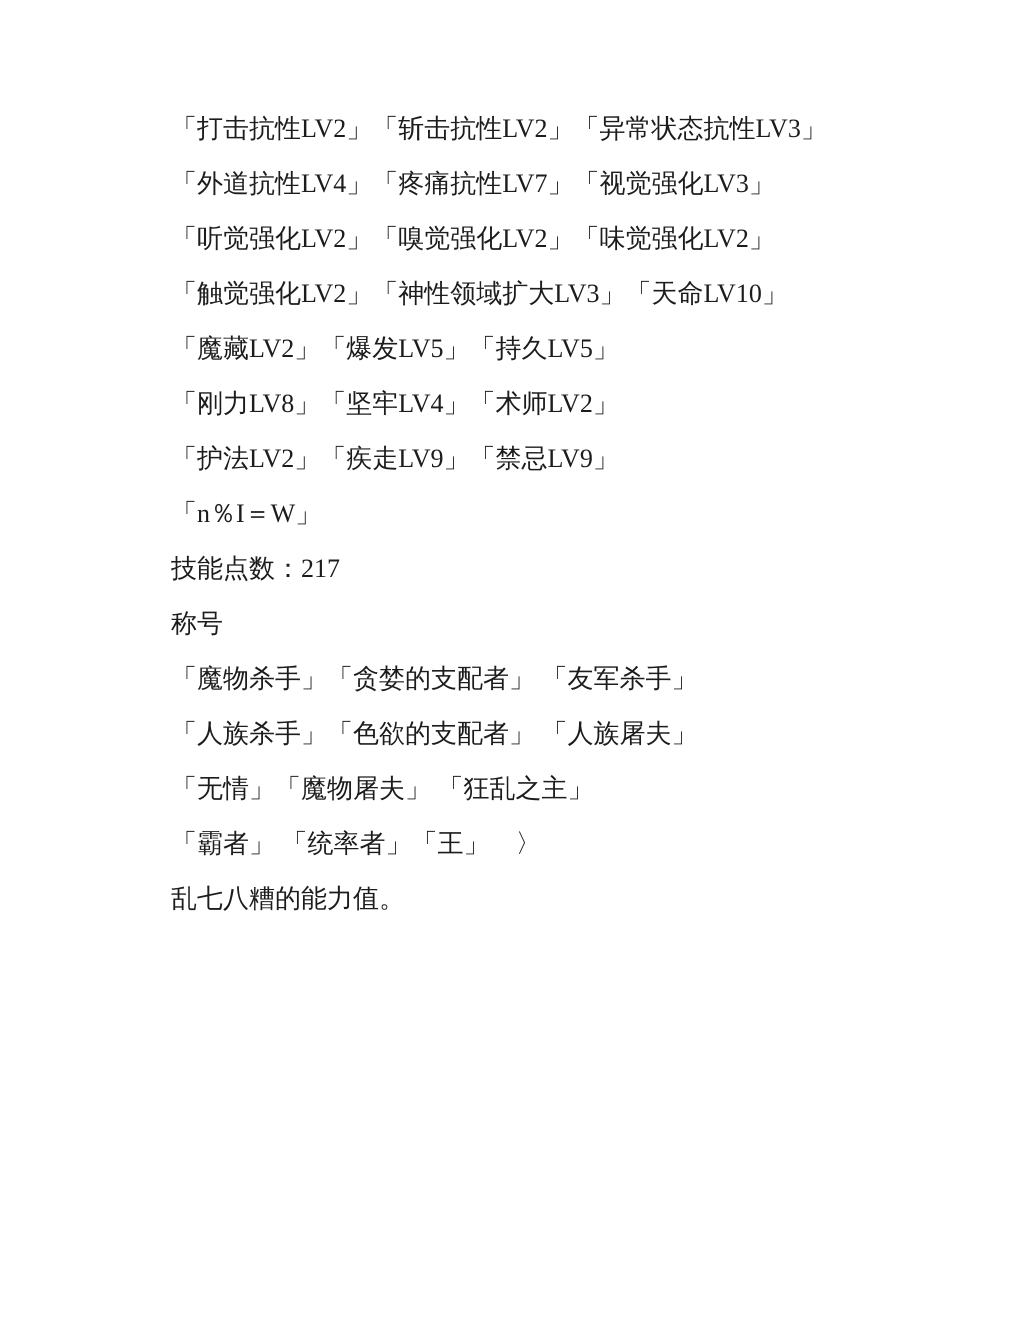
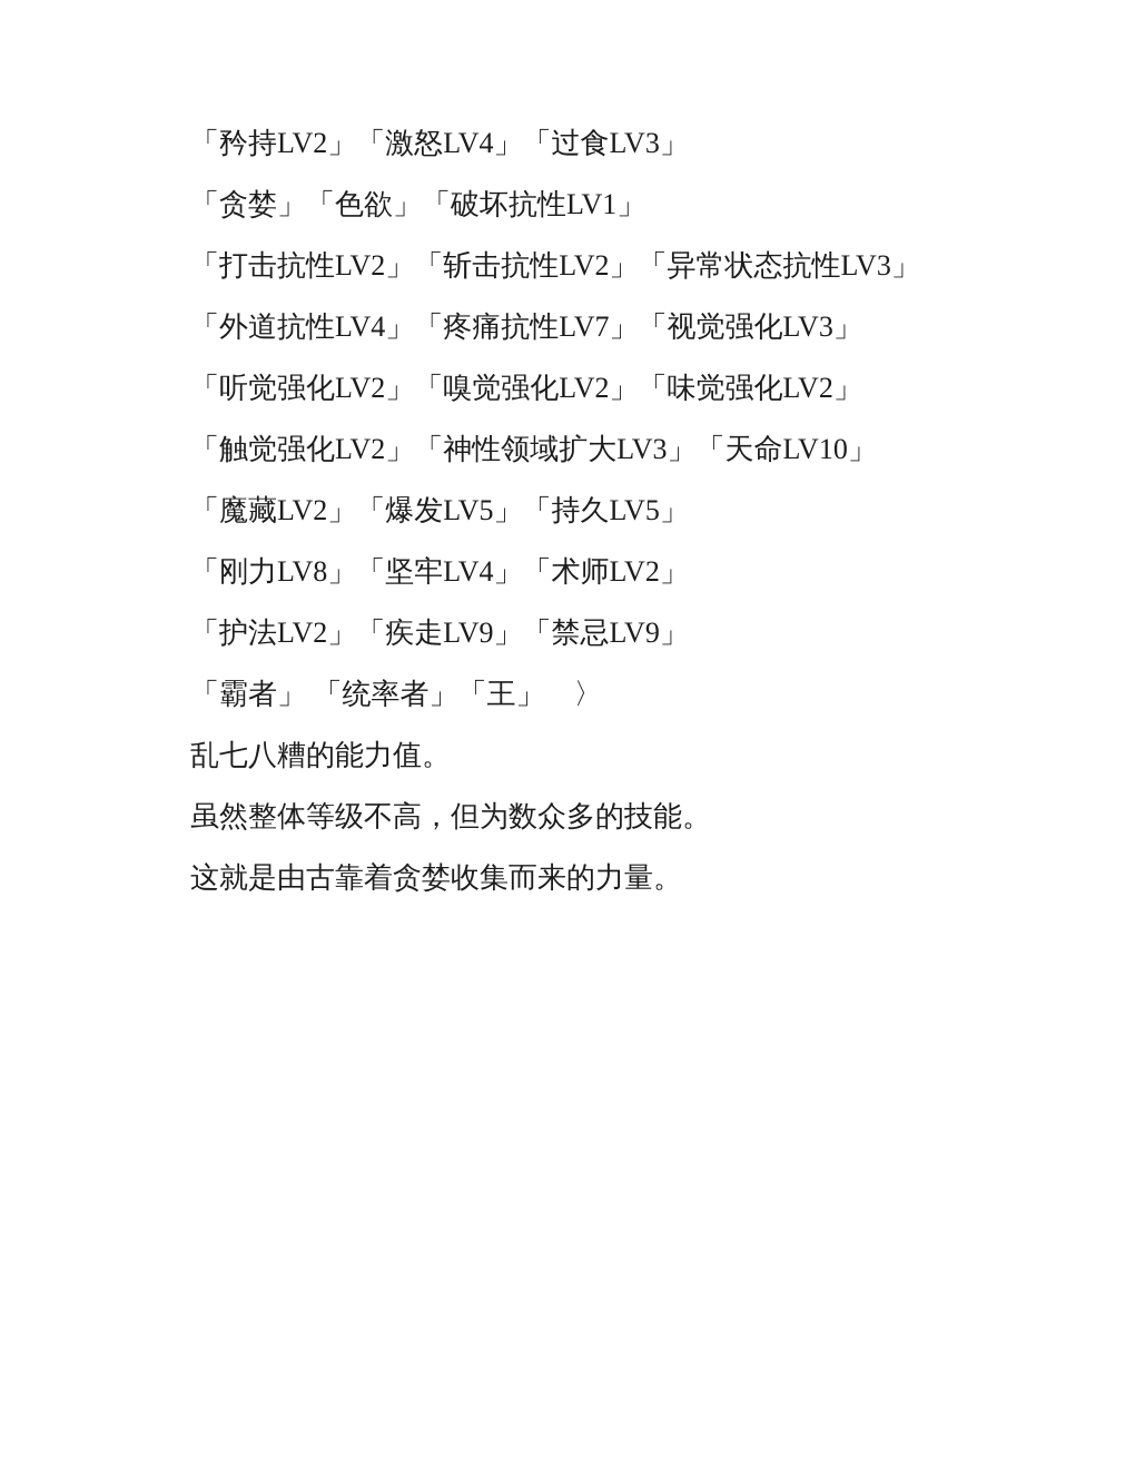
+ 「矜持LV2」「激怒LV4」「过食LV3」
+ 「贪婪」「色欲」「破坏抗性LV1」
  「打击抗性LV2」「斩击抗性LV2」「异常状态抗性LV3」
  「外道抗性LV4」「疼痛抗性LV7」「视觉强化LV3」
  「听觉强化LV2」「嗅觉强化LV2」「味觉强化LV2」
  「触觉强化LV2」「神性领域扩大LV3」「天命LV10」
  「魔藏LV2」「爆发LV5」「持久LV5」
  「刚力LV8」「坚牢LV4」「术师LV2」
  「护法LV2」「疾走LV9」「禁忌LV9」
- 「n％I＝W」
- 技能点数：217
- 称号
- 「魔物杀手」「贪婪的支配者」 「友军杀手」
- 「人族杀手」「色欲的支配者」 「人族屠夫」
- 「无情」「魔物屠夫」 「狂乱之主」
  「霸者」 「统率者」「王」 〉
  乱七八糟的能力值。
+ 虽然整体等级不高，但为数众多的技能。
+ 这就是由古靠着贪婪收集而来的力量。
